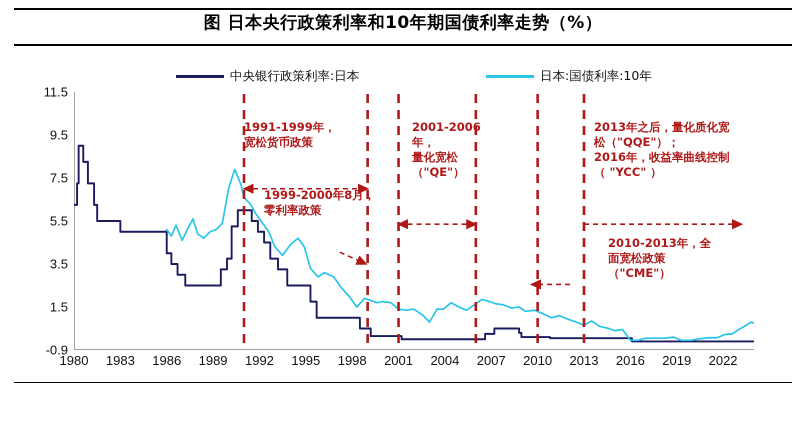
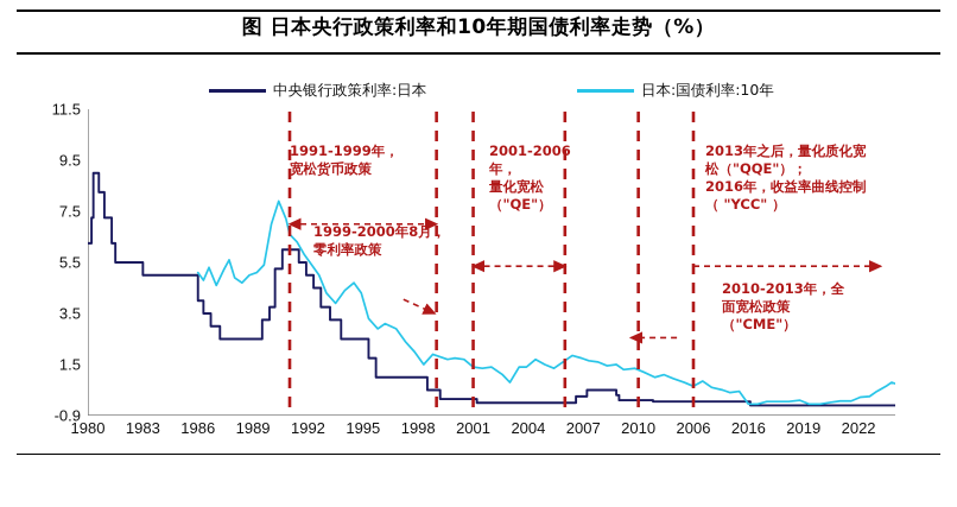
  图 日本央行政策利率和10年期国债利率走势（%）
  中央银行政策利率:日本
  日本:国债利率:10年
  11.5
  9.5
  7.5
  5.5
  3.5
  1.5
  -0.9
  1980
  1983
  1986
  1989
  1992
  1995
  1998
  2001
  2004
  2007
  2010
- 2013
+ 2006
  2016
  2019
  2022
  1991-1999年，
  宽松货币政策
  1999-2000年8月，
  零利率政策
  2001-2006
  年，
  量化宽松
  （"QE"）
  2013年之后，量化质化宽
  松（"QQE"）；
  2016年，收益率曲线控制
  （ "YCC" ）
  2010-2013年，全
  面宽松政策
  （"CME"）
